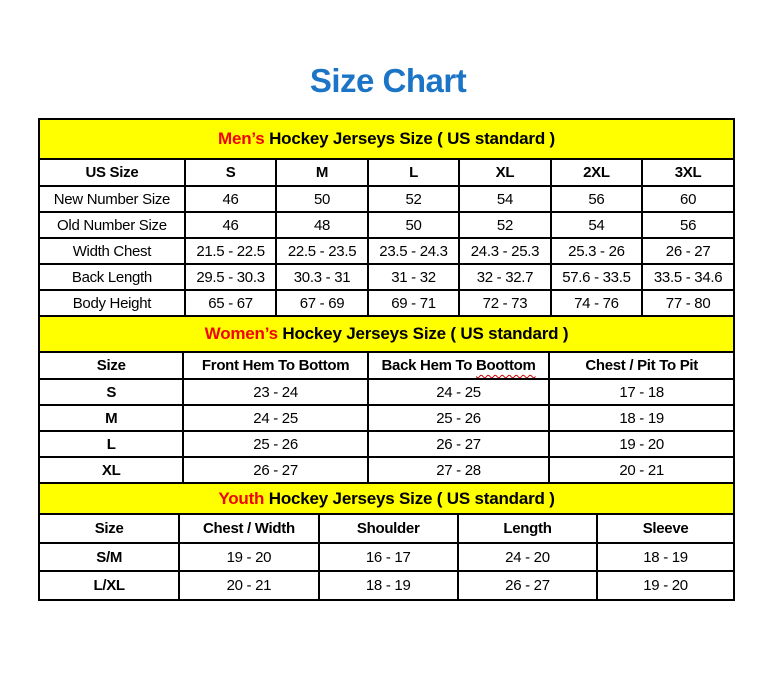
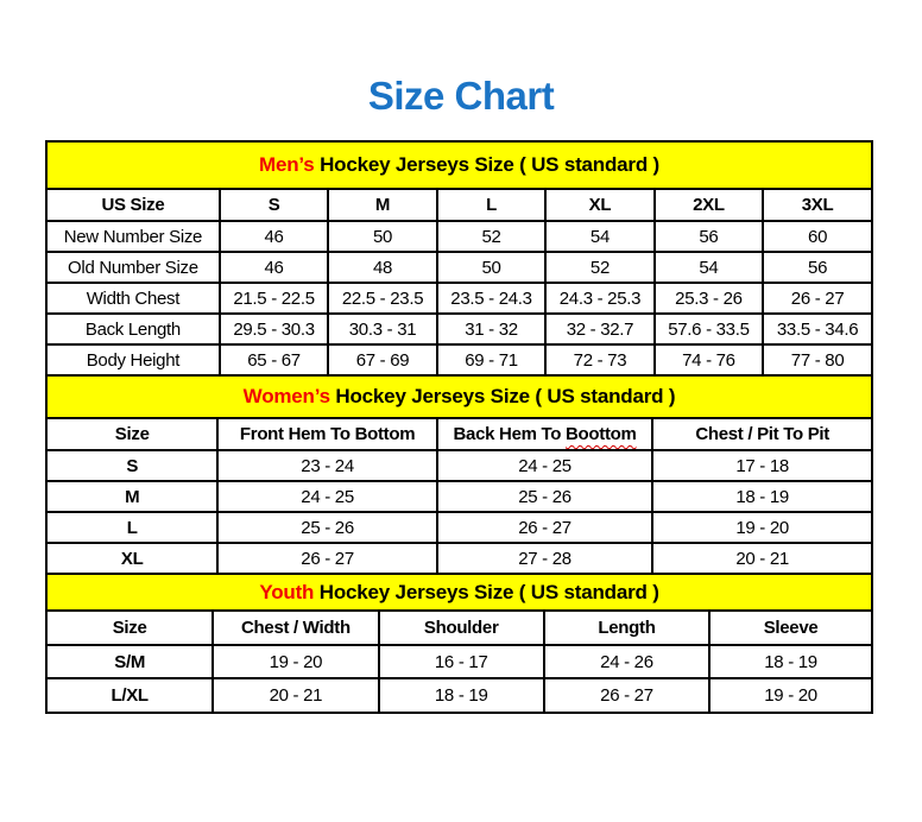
  Size Chart
  Men’s
  Hockey Jerseys Size ( US standard )
  US Size	S	M	L	XL	2XL	3XL
  New Number Size	46	50	52	54	56	60
  Old Number Size	46	48	50	52	54	56
  Width Chest	21.5 - 22.5	22.5 - 23.5	23.5 - 24.3	24.3 - 25.3	25.3 - 26	26 - 27
  Back Length	29.5 - 30.3	30.3 - 31	31 - 32	32 - 32.7	57.6 - 33.5	33.5 - 34.6
  Body Height	65 - 67	67 - 69	69 - 71	72 - 73	74 - 76	77 - 80
  Women’s
  Hockey Jerseys Size ( US standard )
  Size	Front Hem To Bottom	Back Hem To Boottom	Chest / Pit To Pit
  S	23 - 24	24 - 25	17 - 18
  M	24 - 25	25 - 26	18 - 19
  L	25 - 26	26 - 27	19 - 20
  XL	26 - 27	27 - 28	20 - 21
  Youth
  Hockey Jerseys Size ( US standard )
  Size	Chest / Width	Shoulder	Length	Sleeve
- S/M	19 - 20	16 - 17	24 - 20	18 - 19
+ S/M	19 - 20	16 - 17	24 - 26	18 - 19
  L/XL	20 - 21	18 - 19	26 - 27	19 - 20
